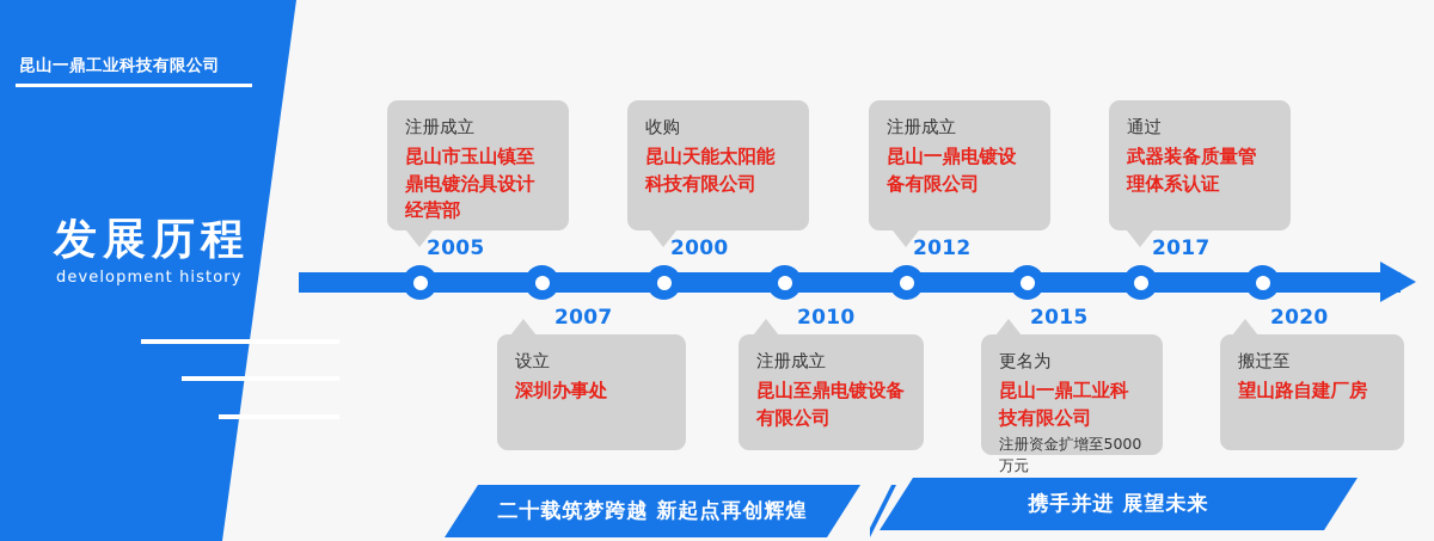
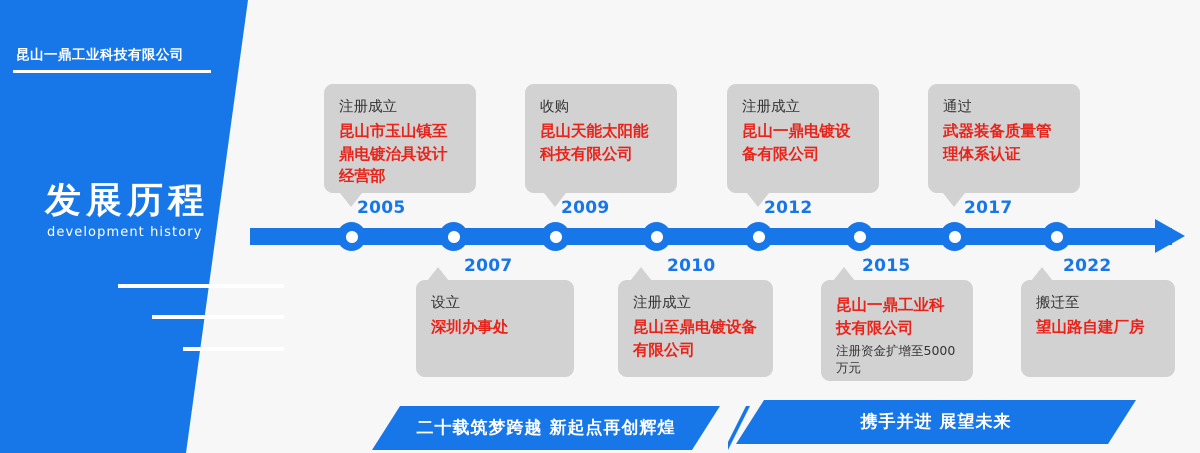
  昆山一鼎工业科技有限公司
  发展历程
  development history
  2005
- 2000
+ 2009
  2012
  2017
  2007
  2010
  2015
- 2020
+ 2022
  注册成立
  昆山市玉山镇至鼎电镀治具设计经营部
  收购
  昆山天能太阳能科技有限公司
  注册成立
  昆山一鼎电镀设备有限公司
  通过
  武器装备质量管理体系认证
  设立
  深圳办事处
  注册成立
  昆山至鼎电镀设备有限公司
- 更名为
  昆山一鼎工业科技有限公司
  注册资金扩增至5000万元
  搬迁至
  望山路自建厂房
  二十载筑梦跨越 新起点再创辉煌
  携手并进 展望未来
